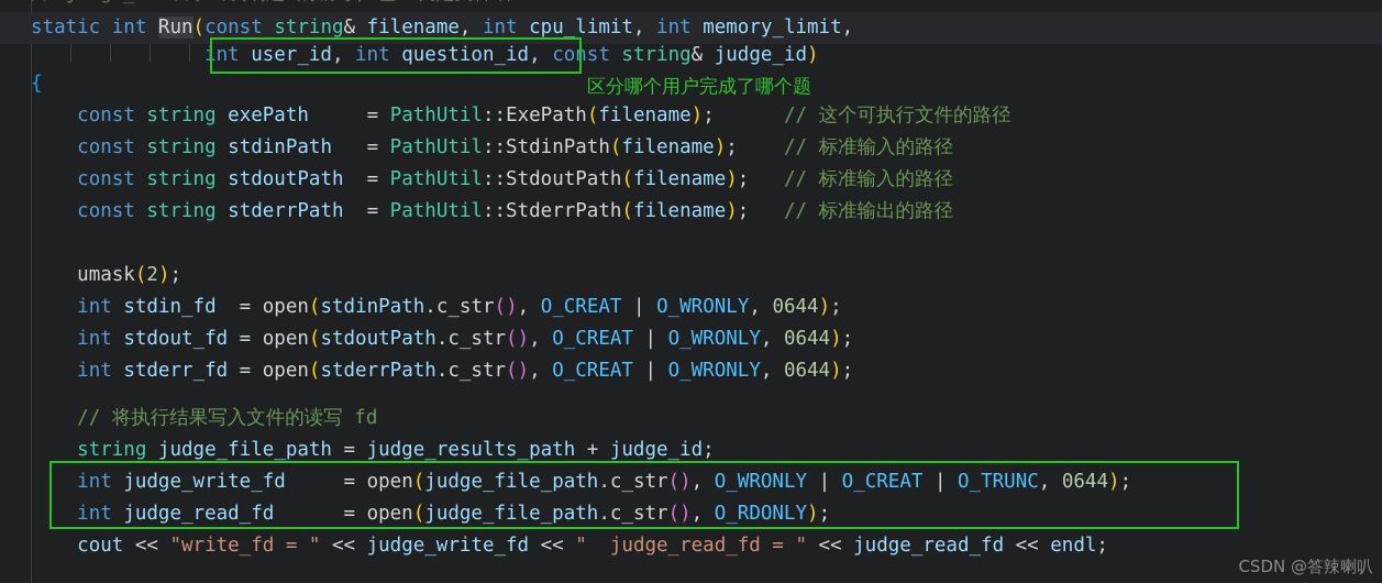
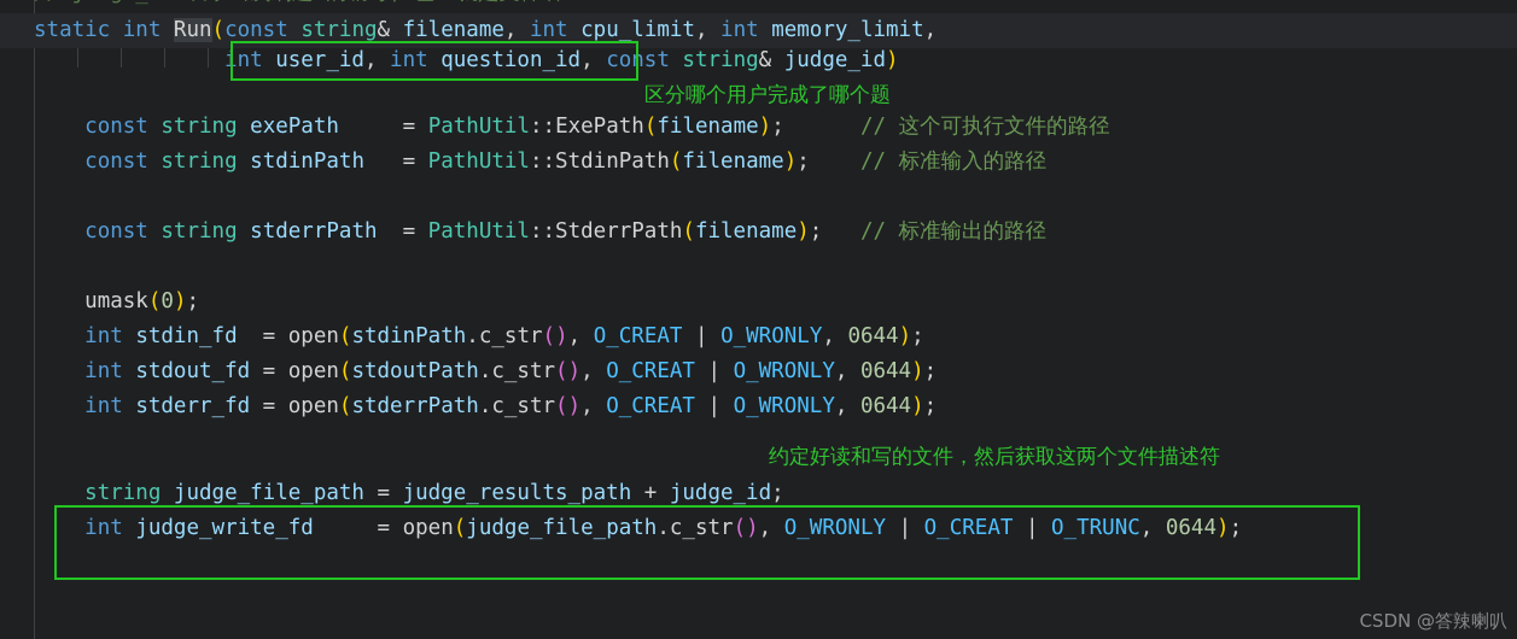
  static int Run(const string& filename, int cpu_limit, int memory_limit,
  int user_id, int question_id, const string& judge_id)
- {
  const string exePath = PathUtil::ExePath(filename); // 这个可执行文件的路径
  const string stdinPath = PathUtil::StdinPath(filename); // 标准输入的路径
- const string stdoutPath = PathUtil::StdoutPath(filename); // 标准输入的路径
  const string stderrPath = PathUtil::StderrPath(filename); // 标准输出的路径
- umask(2);
+ umask(0);
  int stdin_fd = open(stdinPath.c_str(), O_CREAT | O_WRONLY, 0644);
  int stdout_fd = open(stdoutPath.c_str(), O_CREAT | O_WRONLY, 0644);
  int stderr_fd = open(stderrPath.c_str(), O_CREAT | O_WRONLY, 0644);
- // 将执行结果写入文件的读写 fd
  string judge_file_path = judge_results_path + judge_id;
  int judge_write_fd = open(judge_file_path.c_str(), O_WRONLY | O_CREAT | O_TRUNC, 0644);
- int judge_read_fd = open(judge_file_path.c_str(), O_RDONLY);
- cout << "write_fd = " << judge_write_fd << " judge_read_fd = " << judge_read_fd << endl;
  区分哪个用户完成了哪个题
+ 约定好读和写的文件，然后获取这两个文件描述符
  CSDN @答辣喇叭
